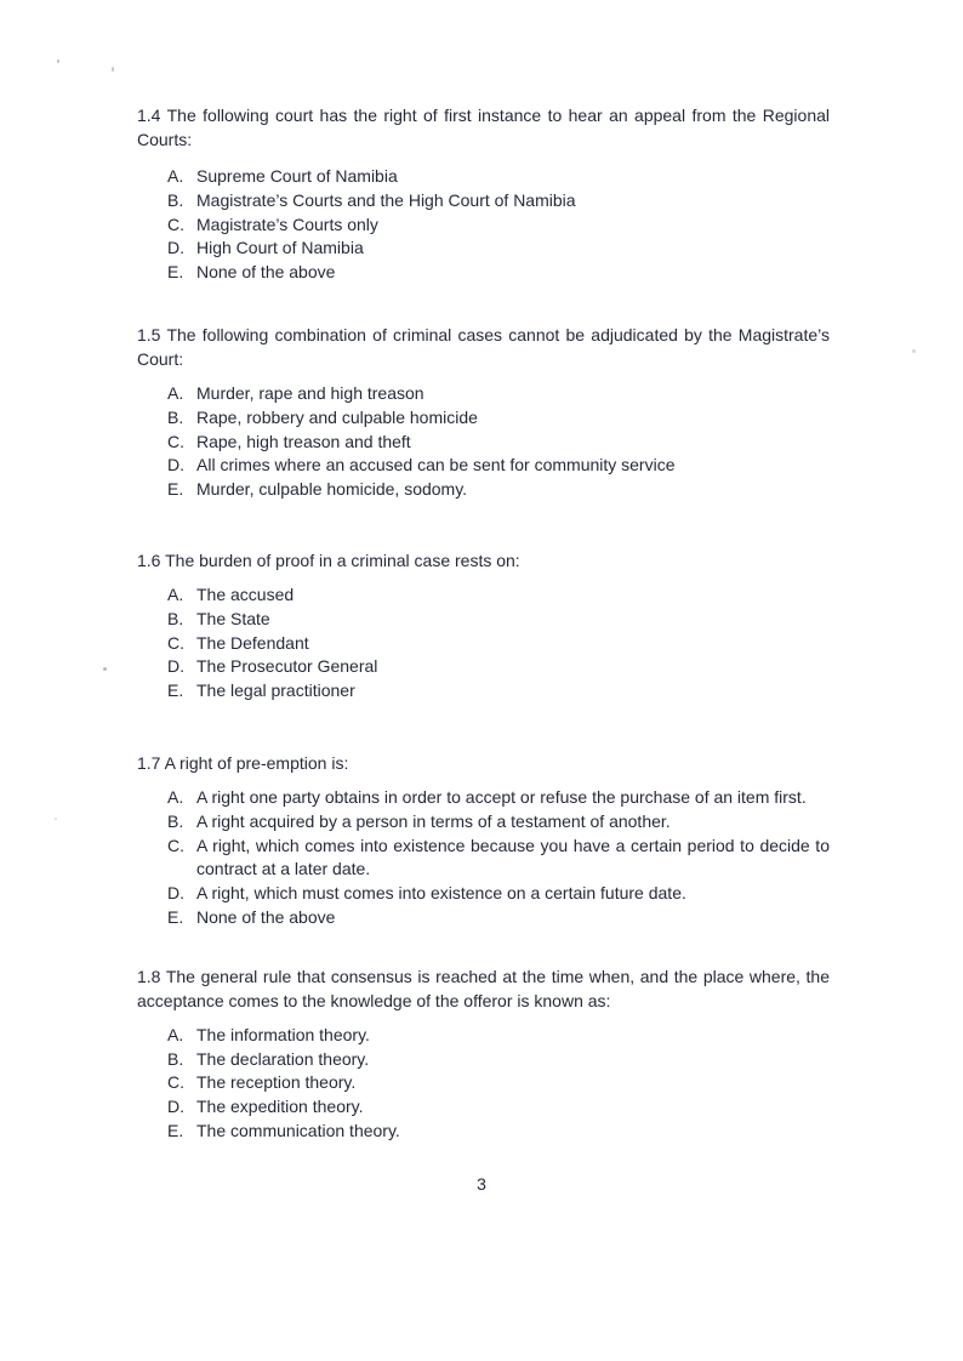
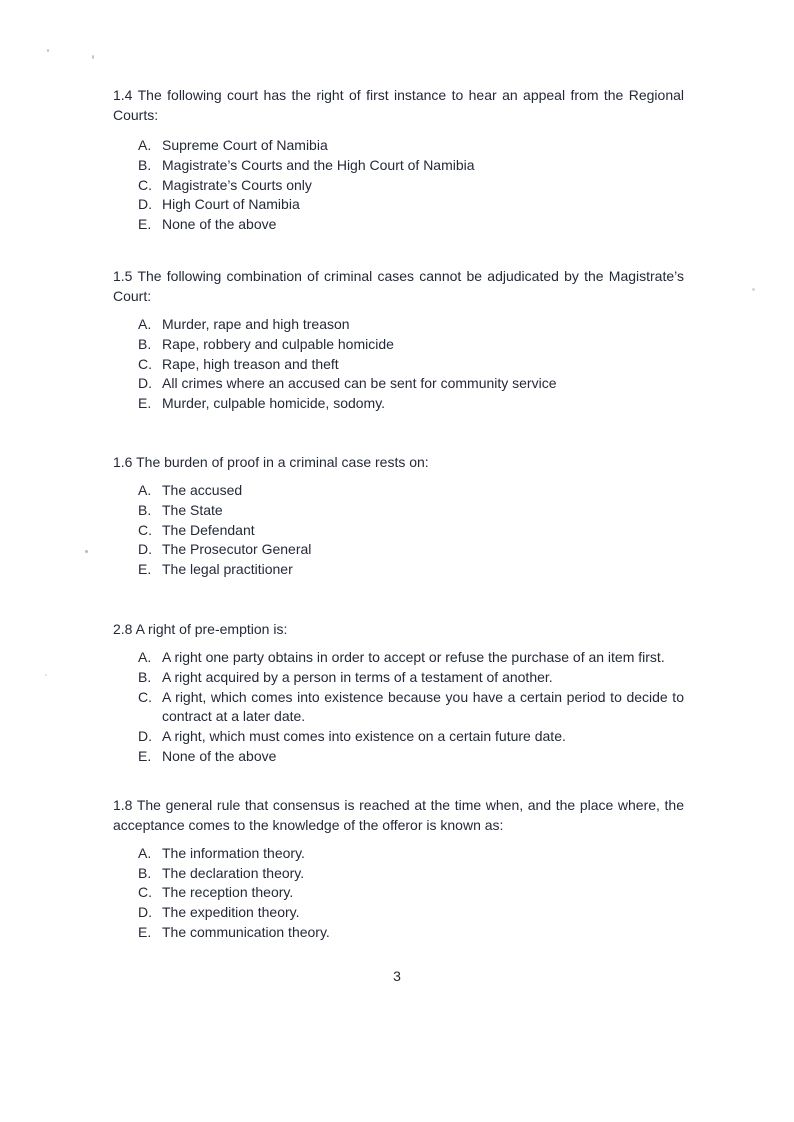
  1.4 The following court has the right of first instance to hear an appeal from the Regional Courts:
  A.
  Supreme Court of Namibia
  B.
  Magistrate’s Courts and the High Court of Namibia
  C.
  Magistrate’s Courts only
  D.
  High Court of Namibia
  E.
  None of the above
  1.5 The following combination of criminal cases cannot be adjudicated by the Magistrate’s Court:
  A.
  Murder, rape and high treason
  B.
  Rape, robbery and culpable homicide
  C.
  Rape, high treason and theft
  D.
  All crimes where an accused can be sent for community service
  E.
  Murder, culpable homicide, sodomy.
  1.6 The burden of proof in a criminal case rests on:
  A.
  The accused
  B.
  The State
  C.
  The Defendant
  D.
  The Prosecutor General
  E.
  The legal practitioner
- 1.7 A right of pre-emption is:
+ 2.8 A right of pre-emption is:
  A.
  A right one party obtains in order to accept or refuse the purchase of an item first.
  B.
  A right acquired by a person in terms of a testament of another.
  C.
  A right, which comes into existence because you have a certain period to decide to contract at a later date.
  D.
  A right, which must comes into existence on a certain future date.
  E.
  None of the above
  1.8 The general rule that consensus is reached at the time when, and the place where, the acceptance comes to the knowledge of the offeror is known as:
  A.
  The information theory.
  B.
  The declaration theory.
  C.
  The reception theory.
  D.
  The expedition theory.
  E.
  The communication theory.
  3
